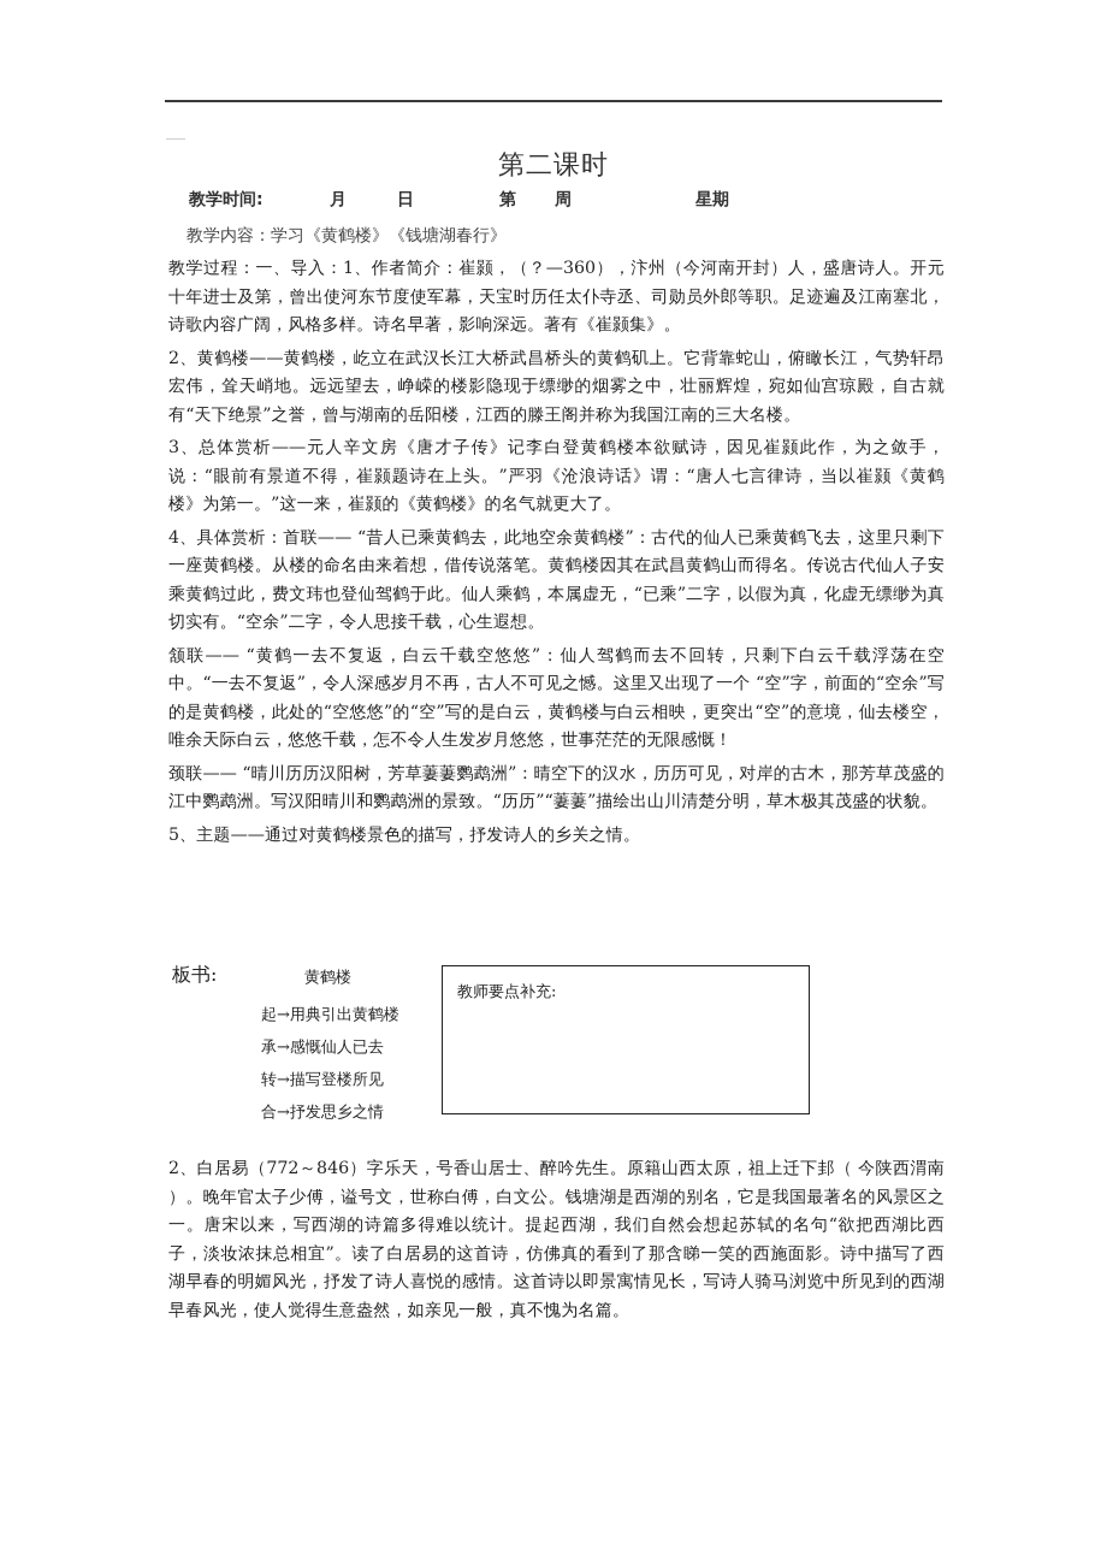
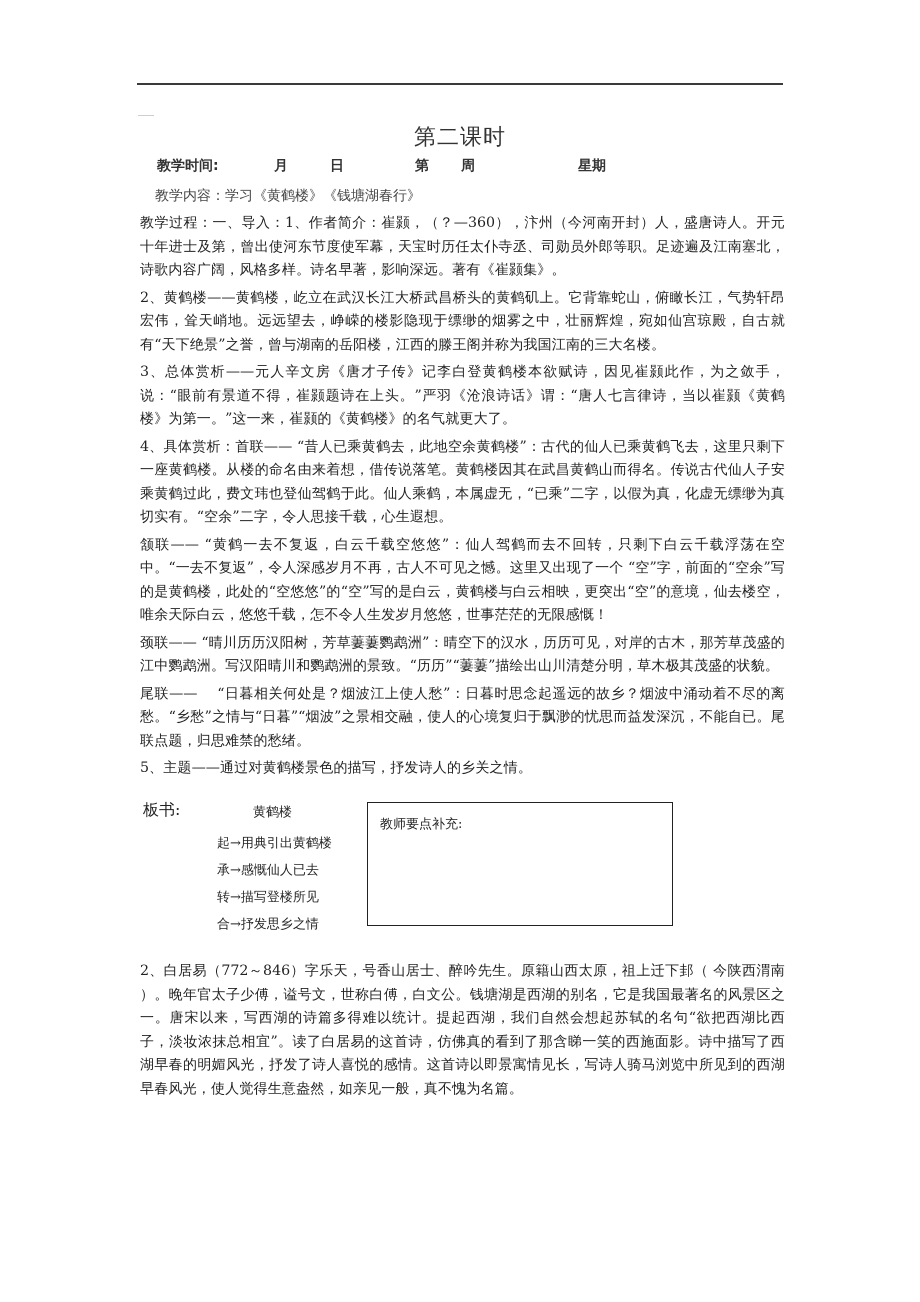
  第二课时
  教学时间:
  月
  日
  第
  周
  星期
  教学内容：学习《黄鹤楼》《钱塘湖春行》
  教学过程：一、导入：1、作者简介：崔颢，（？—360），汴州（今河南开封）人，盛唐诗人。开元十年进士及第，曾出使河东节度使军幕，天宝时历任太仆寺丞、司勋员外郎等职。足迹遍及江南塞北，诗歌内容广阔，风格多样。诗名早著，影响深远。著有《崔颢集》。
  2、黄鹤楼——黄鹤楼，屹立在武汉长江大桥武昌桥头的黄鹤矶上。它背靠蛇山，俯瞰长江，气势轩昂宏伟，耸天峭地。远远望去，峥嵘的楼影隐现于缥缈的烟雾之中，壮丽辉煌，宛如仙宫琼殿，自古就有“天下绝景”之誉，曾与湖南的岳阳楼，江西的滕王阁并称为我国江南的三大名楼。
  3、总体赏析——元人辛文房《唐才子传》记李白登黄鹤楼本欲赋诗，因见崔颢此作，为之敛手，说：“眼前有景道不得，崔颢题诗在上头。”严羽《沧浪诗话》谓：“唐人七言律诗，当以崔颢《黄鹤楼》为第一。”这一来，崔颢的《黄鹤楼》的名气就更大了。
  4、具体赏析：首联—— “昔人已乘黄鹤去，此地空余黄鹤楼”：古代的仙人已乘黄鹤飞去，这里只剩下一座黄鹤楼。从楼的命名由来着想，借传说落笔。黄鹤楼因其在武昌黄鹤山而得名。传说古代仙人子安乘黄鹤过此，费文玮也登仙驾鹤于此。仙人乘鹤，本属虚无，“已乘”二字，以假为真，化虚无缥缈为真切实有。“空余”二字，令人思接千载，心生遐想。
  颔联—— “黄鹤一去不复返，白云千载空悠悠”：仙人驾鹤而去不回转，只剩下白云千载浮荡在空中。“一去不复返”，令人深感岁月不再，古人不可见之憾。这里又出现了一个 “空”字，前面的“空余”写的是黄鹤楼，此处的“空悠悠”的“空”写的是白云，黄鹤楼与白云相映，更突出“空”的意境，仙去楼空，唯余天际白云，悠悠千载，怎不令人生发岁月悠悠，世事茫茫的无限感慨！
  颈联—— “晴川历历汉阳树，芳草萋萋鹦鹉洲”：晴空下的汉水，历历可见，对岸的古木，那芳草茂盛的江中鹦鹉洲。写汉阳晴川和鹦鹉洲的景致。“历历”“萋萋”描绘出山川清楚分明，草木极其茂盛的状貌。
+ 尾联—— “日暮相关何处是？烟波江上使人愁”：日暮时思念起遥远的故乡？烟波中涌动着不尽的离愁。“乡愁”之情与“日暮”“烟波”之景相交融，使人的心境复归于飘渺的忧思而益发深沉，不能自已。尾联点题，归思难禁的愁绪。
  5、主题——通过对黄鹤楼景色的描写，抒发诗人的乡关之情。
  板书:
  黄鹤楼
  起→用典引出黄鹤楼
  承→感慨仙人已去
  转→描写登楼所见
  合→抒发思乡之情
  教师要点补充:
  2、白居易（772～846）字乐天，号香山居士、醉吟先生。原籍山西太原，祖上迁下邽（ 今陕西渭南 ）。晚年官太子少傅，谥号文，世称白傅，白文公。钱塘湖是西湖的别名，它是我国最著名的风景区之一。唐宋以来，写西湖的诗篇多得难以统计。提起西湖，我们自然会想起苏轼的名句“欲把西湖比西子，淡妆浓抹总相宜”。读了白居易的这首诗，仿佛真的看到了那含睇一笑的西施面影。诗中描写了西湖早春的明媚风光，抒发了诗人喜悦的感情。这首诗以即景寓情见长，写诗人骑马浏览中所见到的西湖早春风光，使人觉得生意盎然，如亲见一般，真不愧为名篇。
